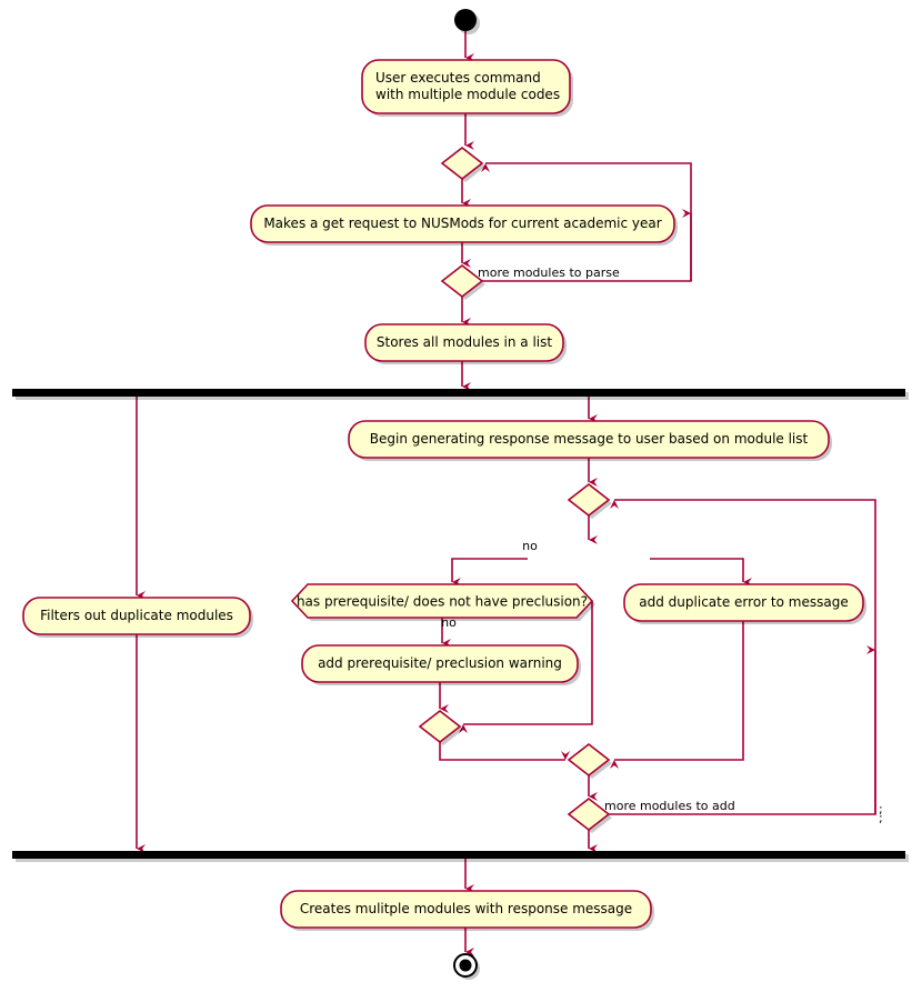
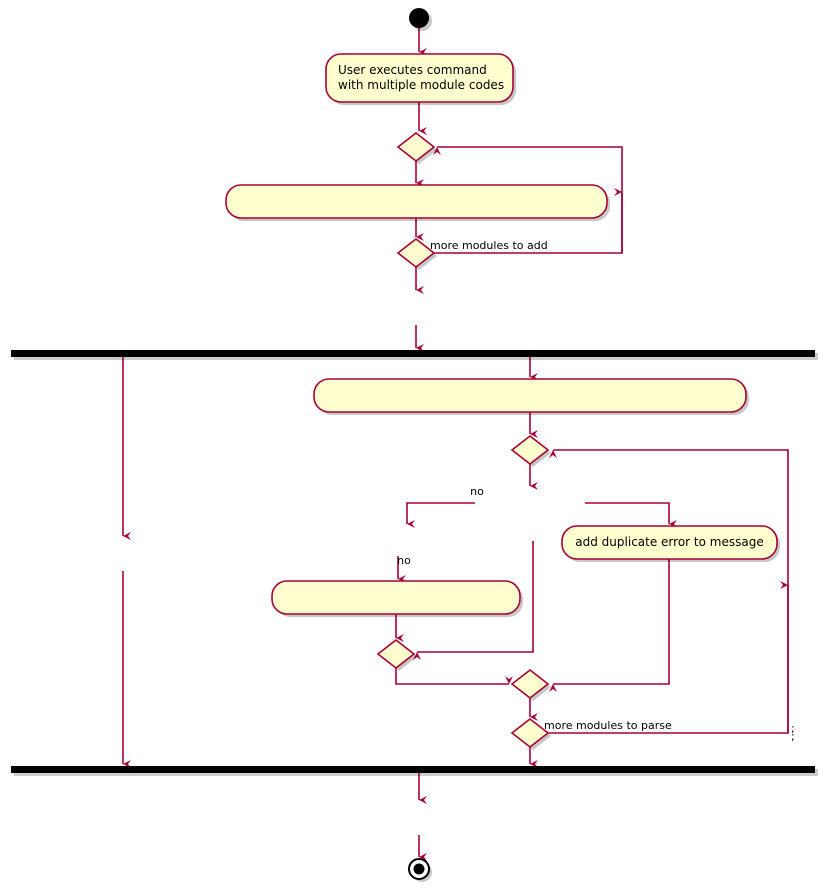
  User executes command
  with multiple module codes
- Makes a get request to NUSMods for current academic year
- Stores all modules in a list
- Begin generating response message to user based on module list
- Filters out duplicate modules
  add duplicate error to message
- add prerequisite/ preclusion warning
- Creates mulitple modules with response message
- has prerequisite/ does not have preclusion?
- more modules to parse
+ more modules to add
  no
  no
- more modules to add
+ more modules to parse
  ;
  ;
